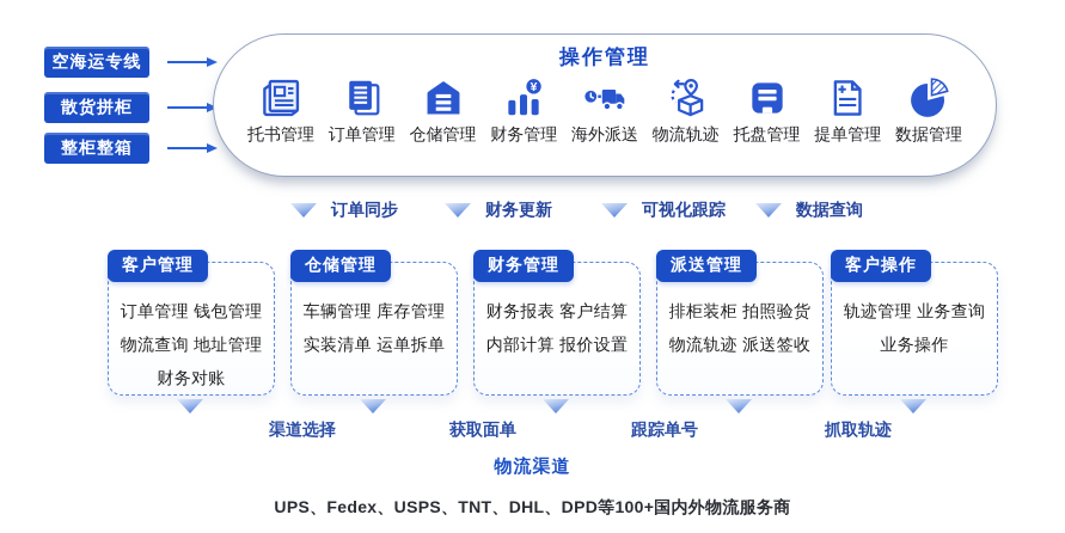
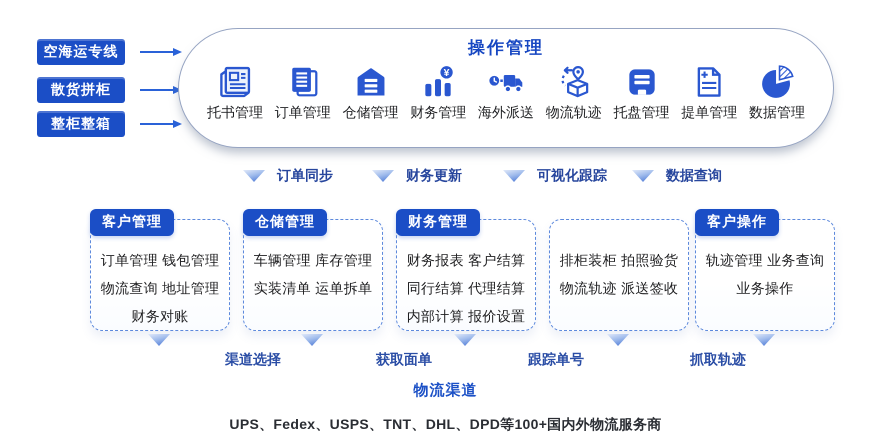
  空海运专线
  散货拼柜
  整柜整箱
  操作管理
  托书管理
  订单管理
  仓储管理
  ¥
  财务管理
  海外派送
  物流轨迹
  托盘管理
  提单管理
  数据管理
  订单同步
  财务更新
  可视化跟踪
  数据查询
  客户管理
  订单管理 钱包管理
  物流查询 地址管理
  财务对账
  仓储管理
  车辆管理 库存管理
  实装清单 运单拆单
  财务管理
  财务报表 客户结算
+ 同行结算 代理结算
  内部计算 报价设置
- 派送管理
  排柜装柜 拍照验货
  物流轨迹 派送签收
  客户操作
  轨迹管理 业务查询
  业务操作
  渠道选择
  获取面单
  跟踪单号
  抓取轨迹
  物流渠道
  UPS、Fedex、USPS、TNT、DHL、DPD等100+国内外物流服务商
